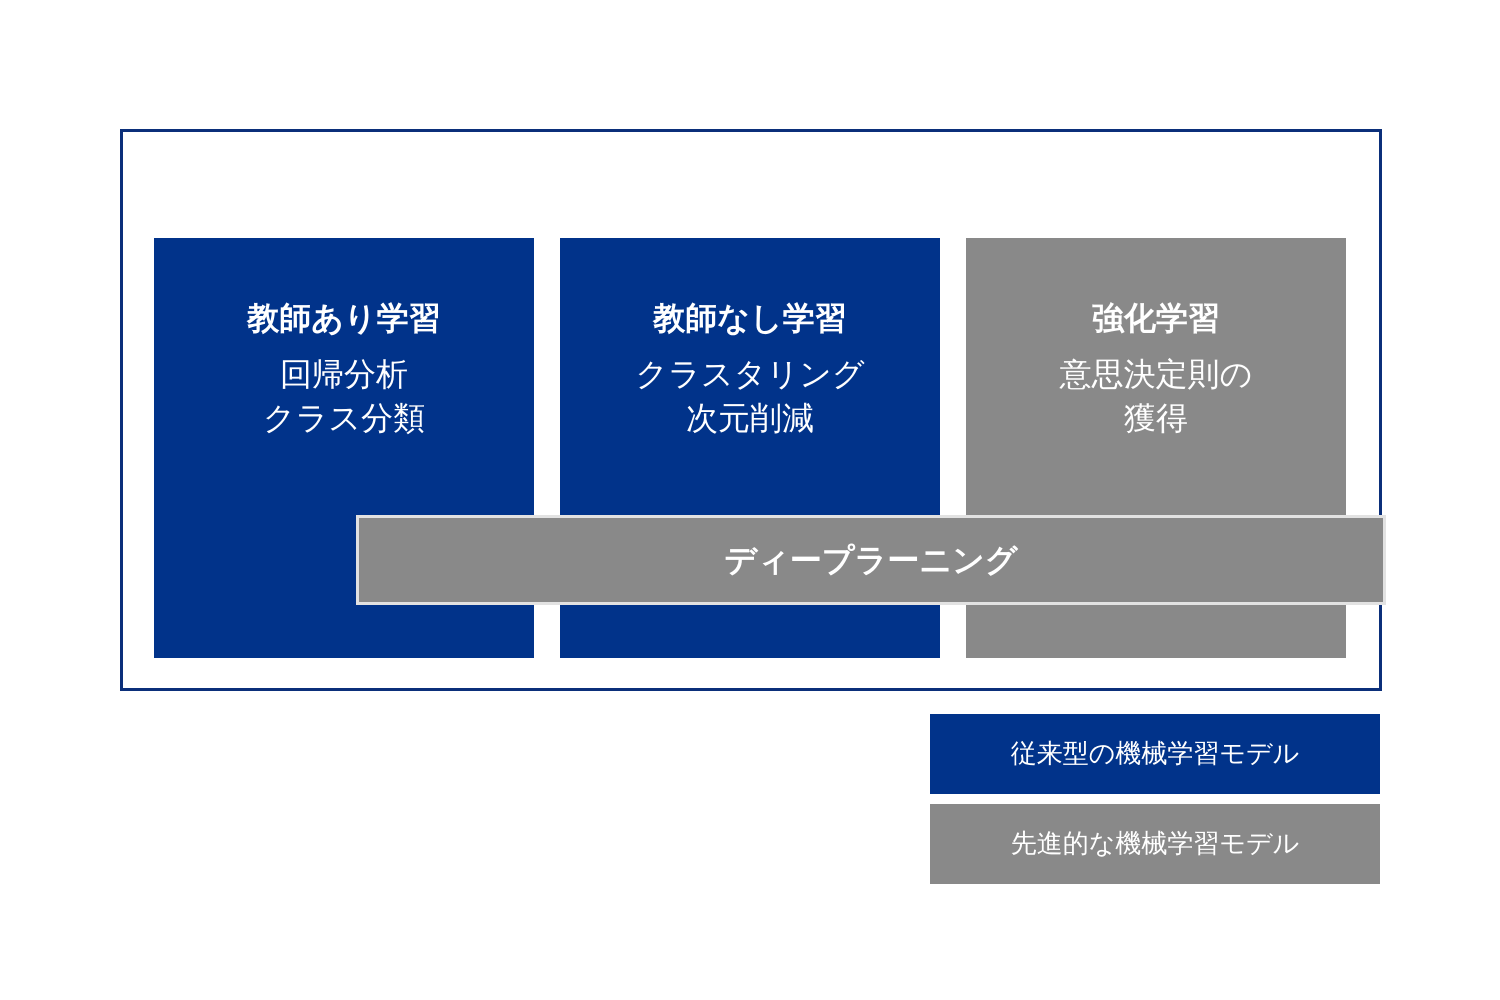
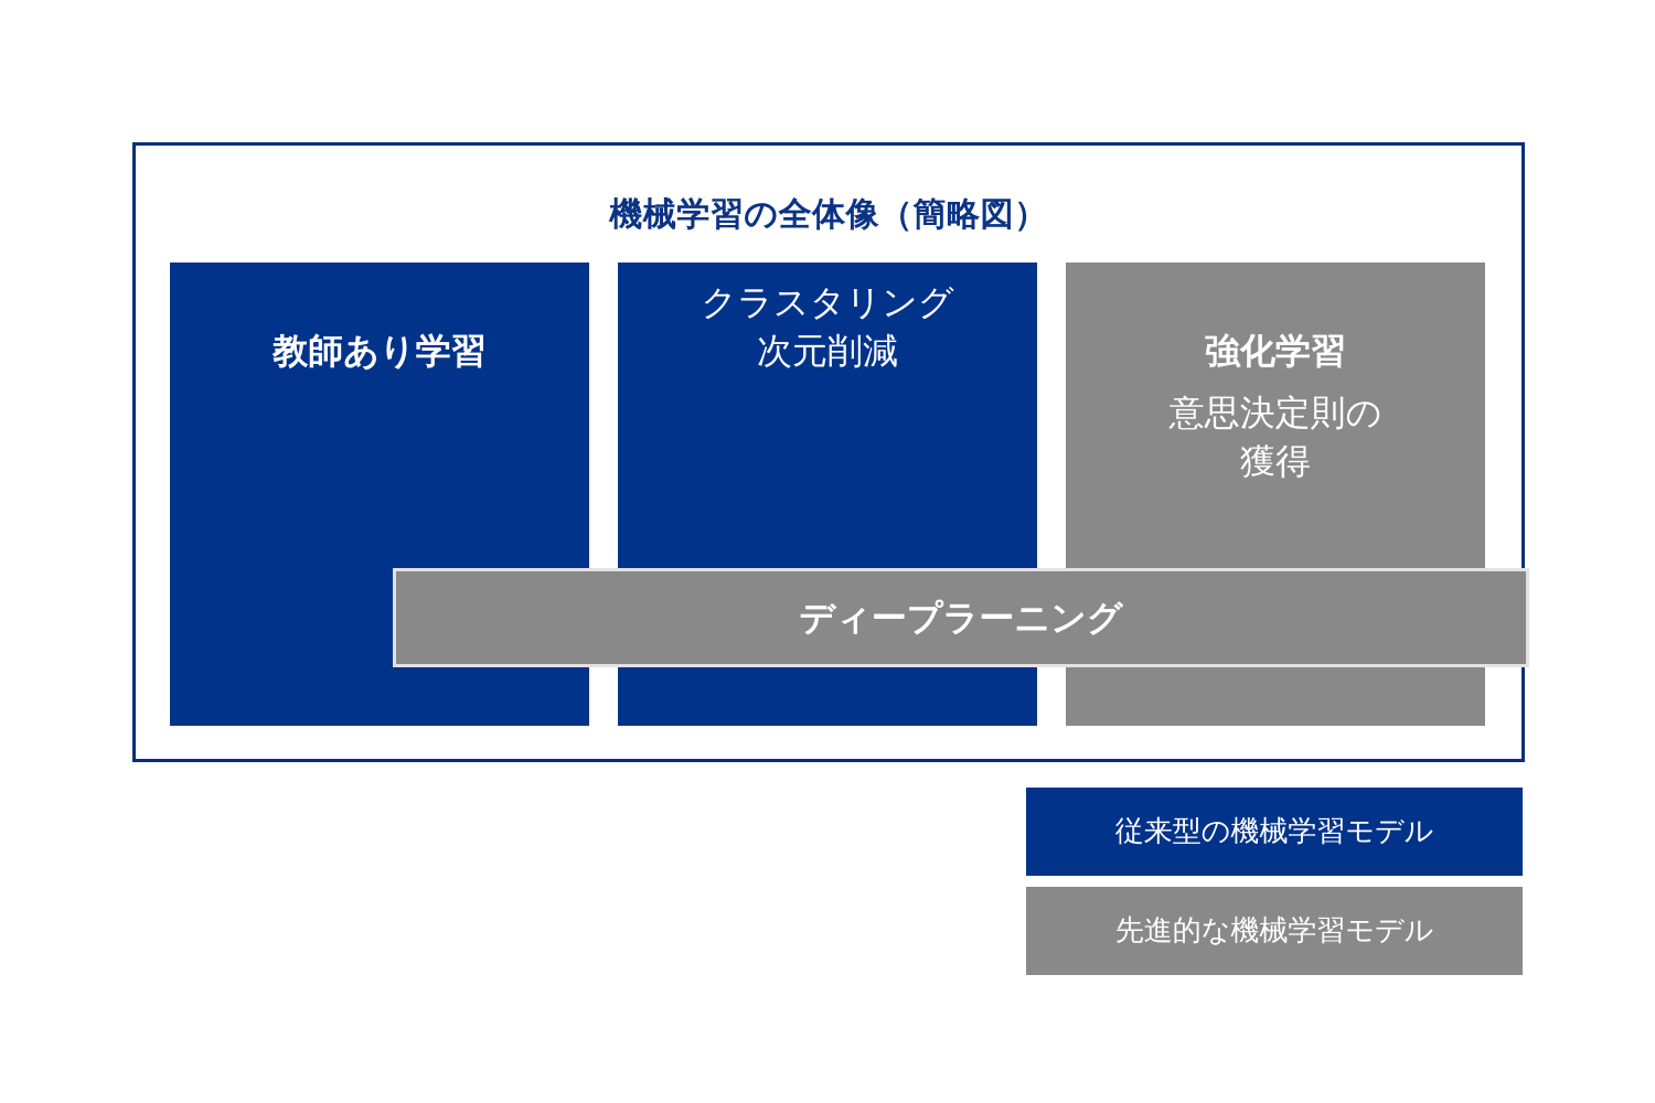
+ 機械学習の全体像（簡略図）
  教師あり学習
- 回帰分析
- クラス分類
- 教師なし学習
  クラスタリング
  次元削減
  強化学習
  意思決定則の
  獲得
  ディープラーニング
  従来型の機械学習モデル
  先進的な機械学習モデル
